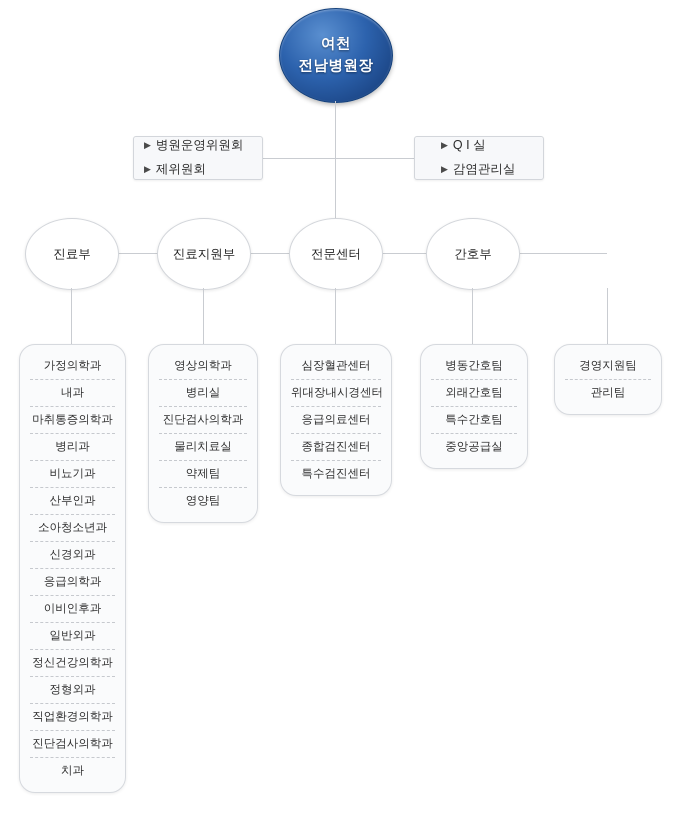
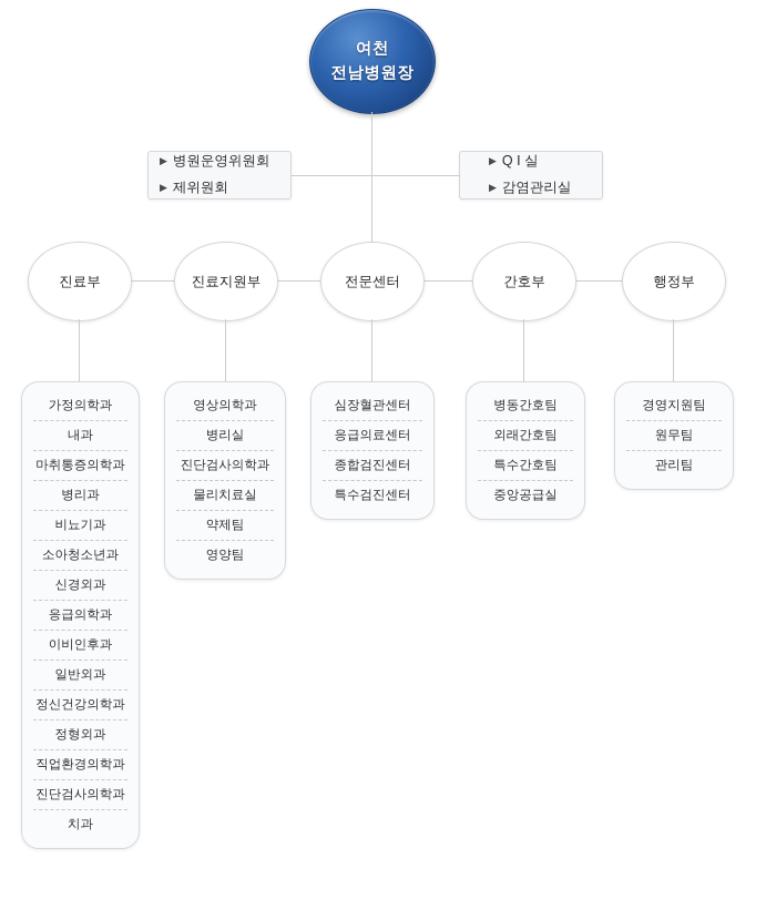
  여천
  전남병원장
  ▶ 병원운영위원회
  ▶ 제위원회
  ▶ Q I 실
  ▶ 감염관리실
  진료부
  진료지원부
  전문센터
  간호부
+ 행정부
  가정의학과
  내과
  마취통증의학과
  병리과
  비뇨기과
- 산부인과
  소아청소년과
  신경외과
  응급의학과
  이비인후과
  일반외과
  정신건강의학과
  정형외과
  직업환경의학과
  진단검사의학과
  치과
  영상의학과
  병리실
  진단검사의학과
  물리치료실
  약제팀
  영양팀
  심장혈관센터
- 위대장내시경센터
  응급의료센터
  종합검진센터
  특수검진센터
  병동간호팀
  외래간호팀
  특수간호팀
  중앙공급실
  경영지원팀
+ 원무팀
  관리팀
